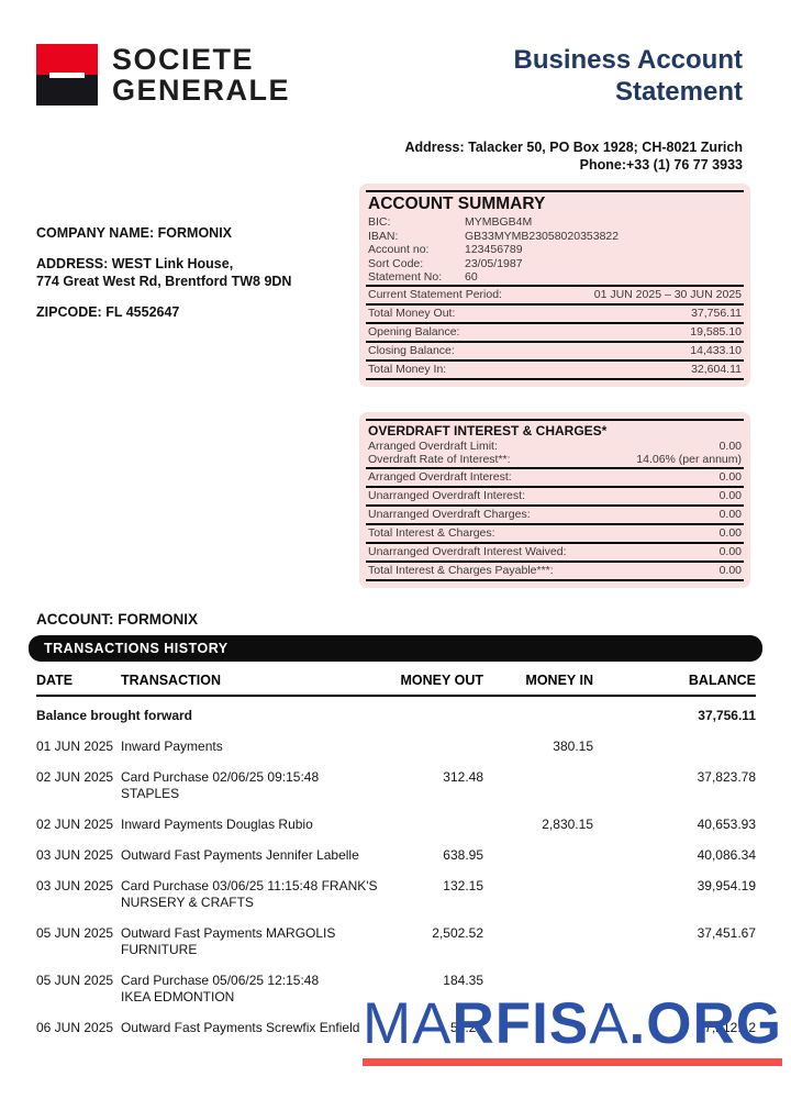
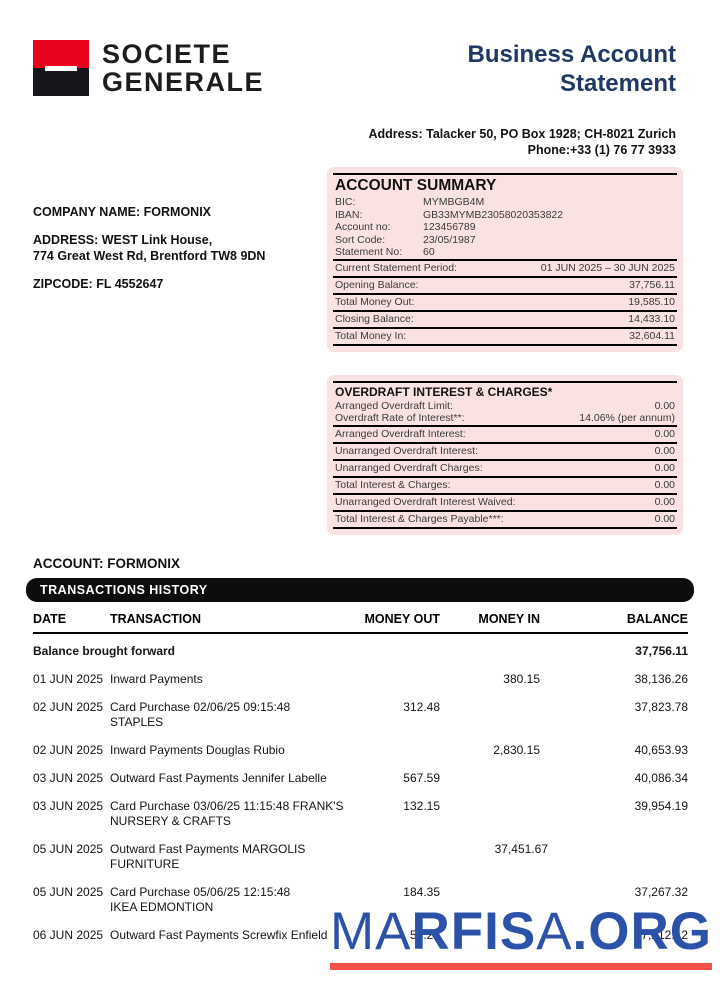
  SOCIETE
  GENERALE
  Business Account
  Statement
  Address: Talacker 50, PO Box 1928; CH-8021 Zurich
  Phone:+33 (1) 76 77 3933
  COMPANY NAME: FORMONIX
  ADDRESS: WEST Link House,
  774 Great West Rd, Brentford TW8 9DN
  ZIPCODE: FL 4552647
  ACCOUNT SUMMARY
  BIC:
  MYMBGB4M
  IBAN:
  GB33MYMB23058020353822
  Account no:
  123456789
  Sort Code:
  23/05/1987
  Statement No:
  60
  Current Statement Period:
  01 JUN 2025 – 30 JUN 2025
- Total Money Out:
+ Opening Balance:
  37,756.11
- Opening Balance:
+ Total Money Out:
  19,585.10
  Closing Balance:
  14,433.10
  Total Money In:
  32,604.11
  OVERDRAFT INTEREST & CHARGES*
  Arranged Overdraft Limit:
  0.00
  Overdraft Rate of Interest**:
  14.06% (per annum)
  Arranged Overdraft Interest:
  0.00
  Unarranged Overdraft Interest:
  0.00
  Unarranged Overdraft Charges:
  0.00
  Total Interest & Charges:
  0.00
  Unarranged Overdraft Interest Waived:
  0.00
  Total Interest & Charges Payable***:
  0.00
  ACCOUNT: FORMONIX
  TRANSACTIONS HISTORY
  DATE
  TRANSACTION
  MONEY OUT
  MONEY IN
  BALANCE
  Balance brought forward
  37,756.11
  01 JUN 2025
  Inward Payments
  380.15
+ 38,136.26
  02 JUN 2025
  Card Purchase 02/06/25 09:15:48
  STAPLES
  312.48
  37,823.78
  02 JUN 2025
  Inward Payments Douglas Rubio
  2,830.15
  40,653.93
  03 JUN 2025
  Outward Fast Payments Jennifer Labelle
- 638.95
+ 567.59
  40,086.34
  03 JUN 2025
  Card Purchase 03/06/25 11:15:48 FRANK'S
  NURSERY & CRAFTS
  132.15
  39,954.19
  05 JUN 2025
  Outward Fast Payments MARGOLIS
  FURNITURE
- 2,502.52
  37,451.67
  05 JUN 2025
  Card Purchase 05/06/25 12:15:48
  IKEA EDMONTION
  184.35
+ 37,267.32
  06 JUN 2025
  Outward Fast Payments Screwfix Enfield
  55.20
  37,212.12
  MARFISA.ORG
